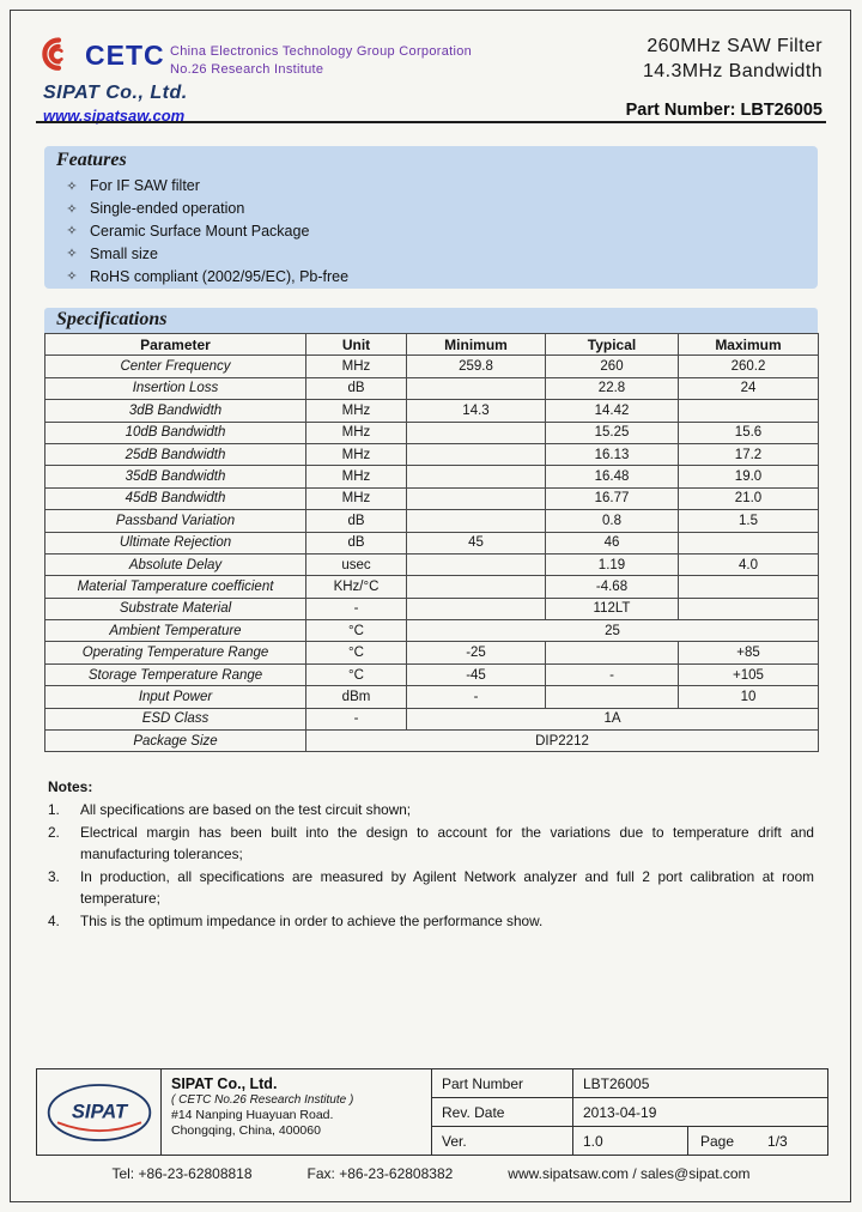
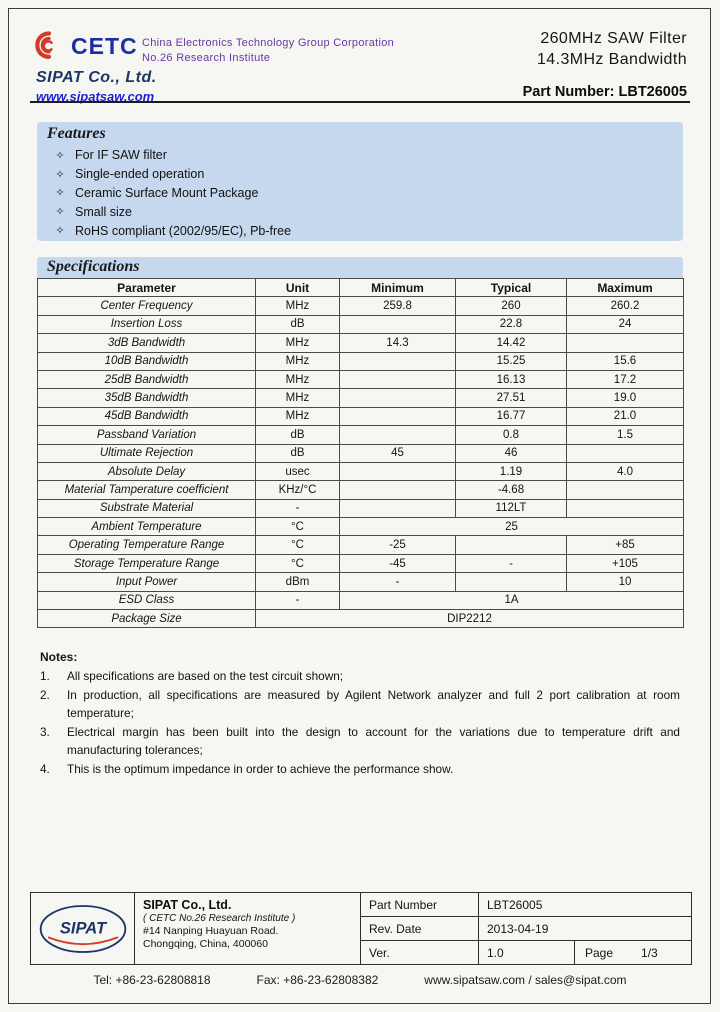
  CETC
  China Electronics Technology Group Corporation
  No.26 Research Institute
  SIPAT Co., Ltd.
  www.sipatsaw.com
  260MHz SAW Filter
  14.3MHz Bandwidth
  Part Number: LBT26005
  Features
  ✧
  For IF SAW filter
  ✧
  Single-ended operation
  ✧
  Ceramic Surface Mount Package
  ✧
  Small size
  ✧
  RoHS compliant (2002/95/EC), Pb-free
  Specifications
  Parameter	Unit	Minimum	Typical	Maximum
  Center Frequency	MHz	259.8	260	260.2
  Insertion Loss	dB		22.8	24
  3dB Bandwidth	MHz	14.3	14.42
  10dB Bandwidth	MHz		15.25	15.6
  25dB Bandwidth	MHz		16.13	17.2
- 35dB Bandwidth	MHz		16.48	19.0
+ 35dB Bandwidth	MHz		27.51	19.0
  45dB Bandwidth	MHz		16.77	21.0
  Passband Variation	dB		0.8	1.5
  Ultimate Rejection	dB	45	46
  Absolute Delay	usec		1.19	4.0
  Material Tamperature coefficient	KHz/°C		-4.68
  Substrate Material	-		112LT
  Ambient Temperature	°C	25
  Operating Temperature Range	°C	-25		+85
  Storage Temperature Range	°C	-45	-	+105
  Input Power	dBm	-		10
  ESD Class	-	1A
  Package Size	DIP2212
  Notes:
  1.
  All specifications are based on the test circuit shown;
  2.
- Electrical margin has been built into the design to account for the variations due to temperature drift and manufacturing tolerances;
+ In production, all specifications are measured by Agilent Network analyzer and full 2 port calibration at room temperature;
  3.
- In production, all specifications are measured by Agilent Network analyzer and full 2 port calibration at room temperature;
+ Electrical margin has been built into the design to account for the variations due to temperature drift and manufacturing tolerances;
  4.
  This is the optimum impedance in order to achieve the performance show.
  SIPAT
  SIPAT Co., Ltd.
  ( CETC No.26 Research Institute )
  #14 Nanping Huayuan Road.
  Chongqing, China, 400060
  Part Number
  LBT26005
  Rev. Date
  2013-04-19
  Ver.
  1.0
  Page
  1/3
  Tel: +86-23-62808818
  Fax: +86-23-62808382
  www.sipatsaw.com / sales@sipat.com
